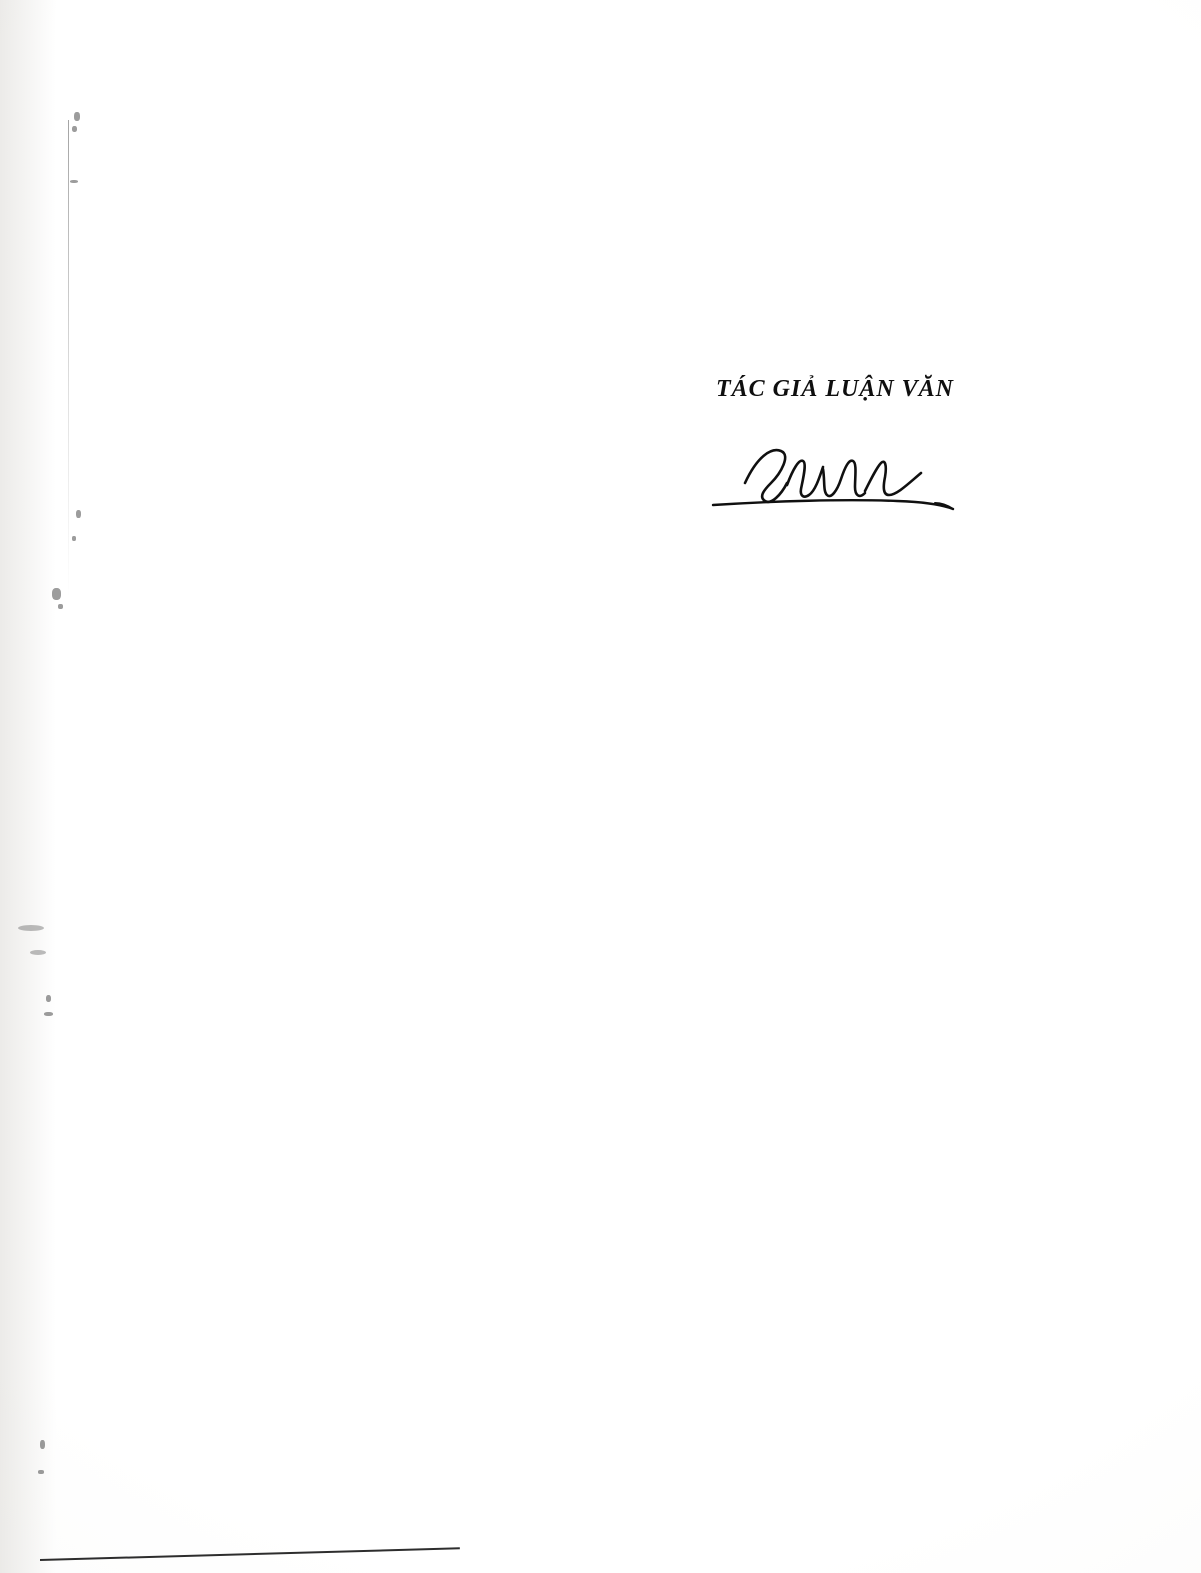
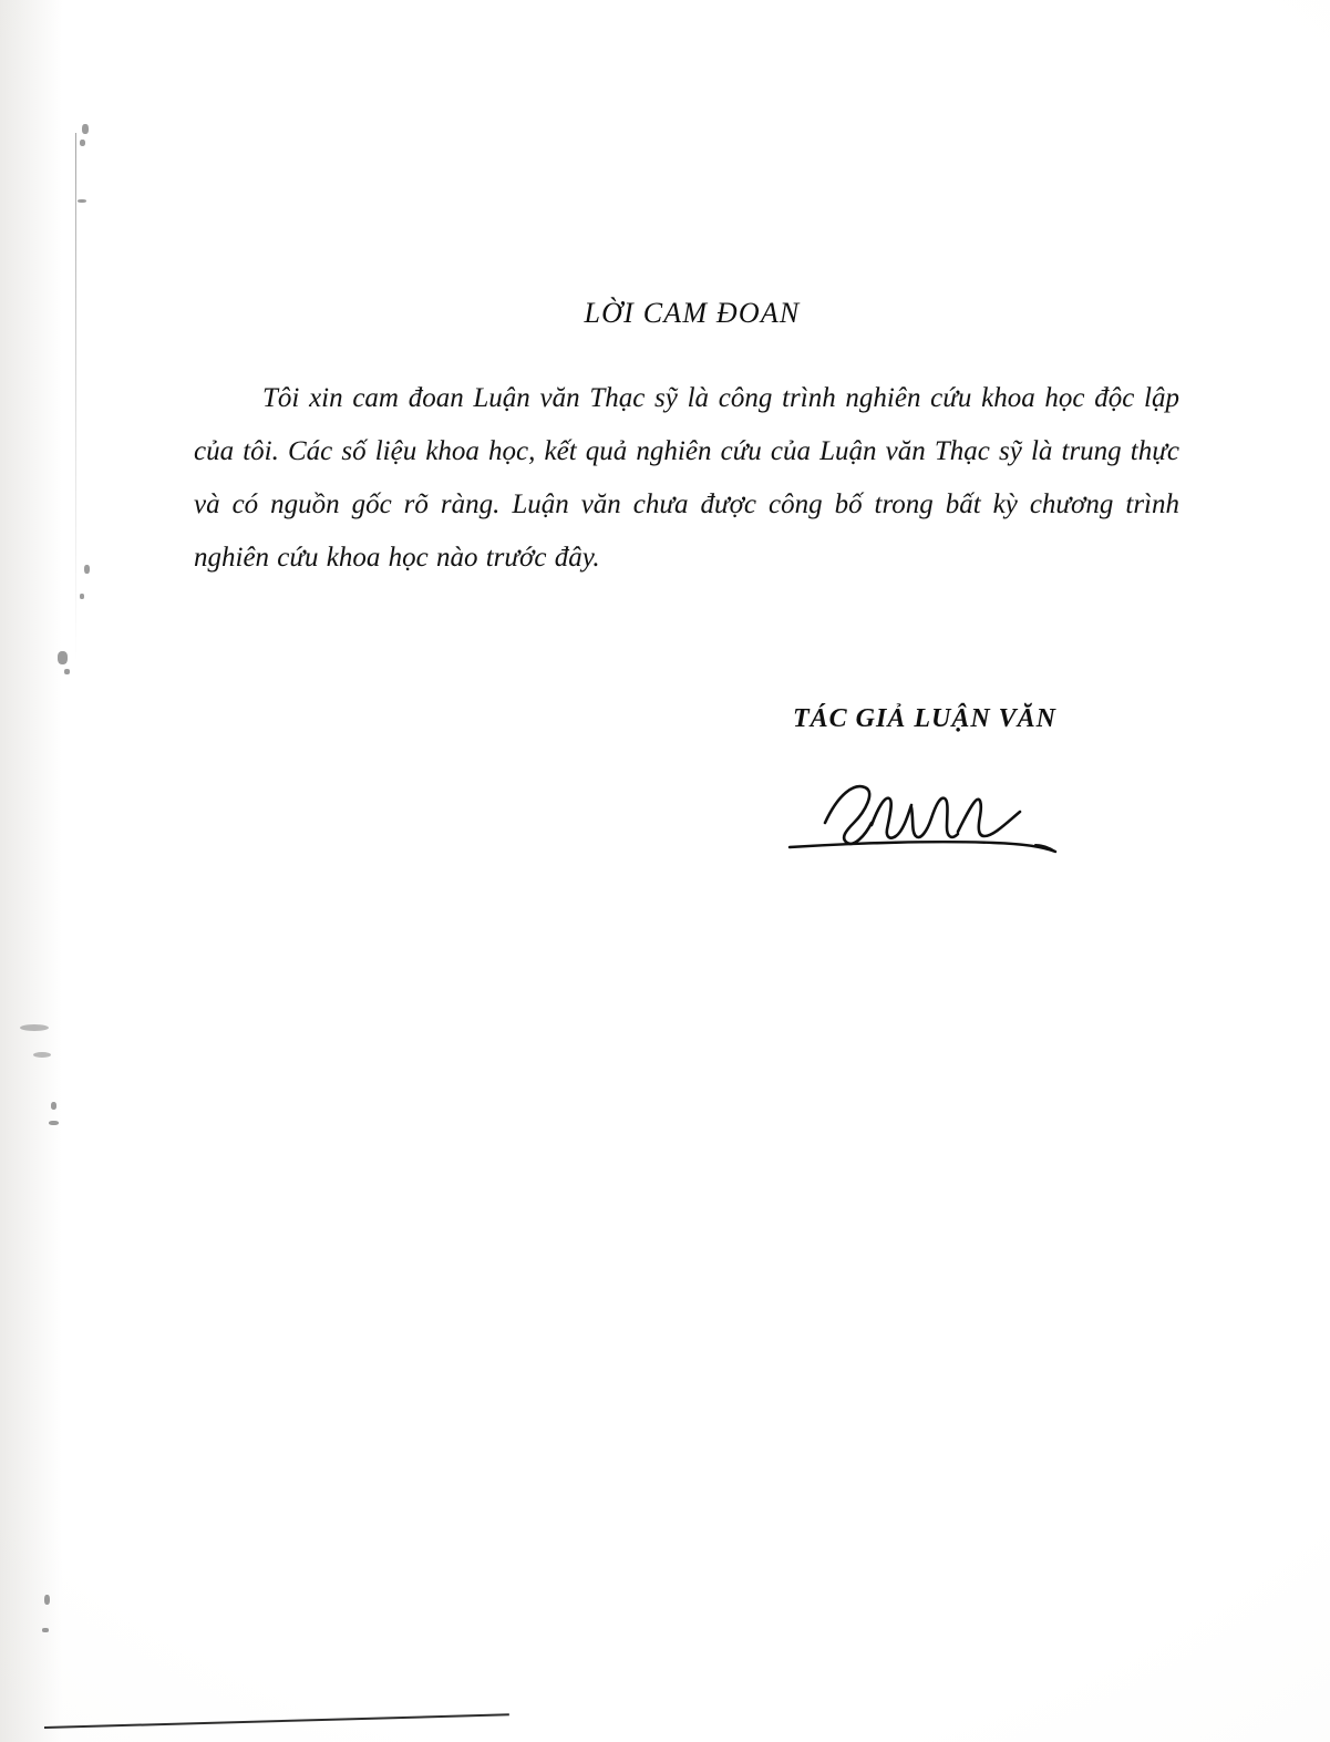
+ LỜI CAM ĐOAN
+ Tôi xin cam đoan Luận văn Thạc sỹ là công trình nghiên cứu khoa học độc lập của tôi. Các số liệu khoa học, kết quả nghiên cứu của Luận văn Thạc sỹ là trung thực và có nguồn gốc rõ ràng. Luận văn chưa được công bố trong bất kỳ chương trình nghiên cứu khoa học nào trước đây.
  TÁC GIẢ LUẬN VĂN
